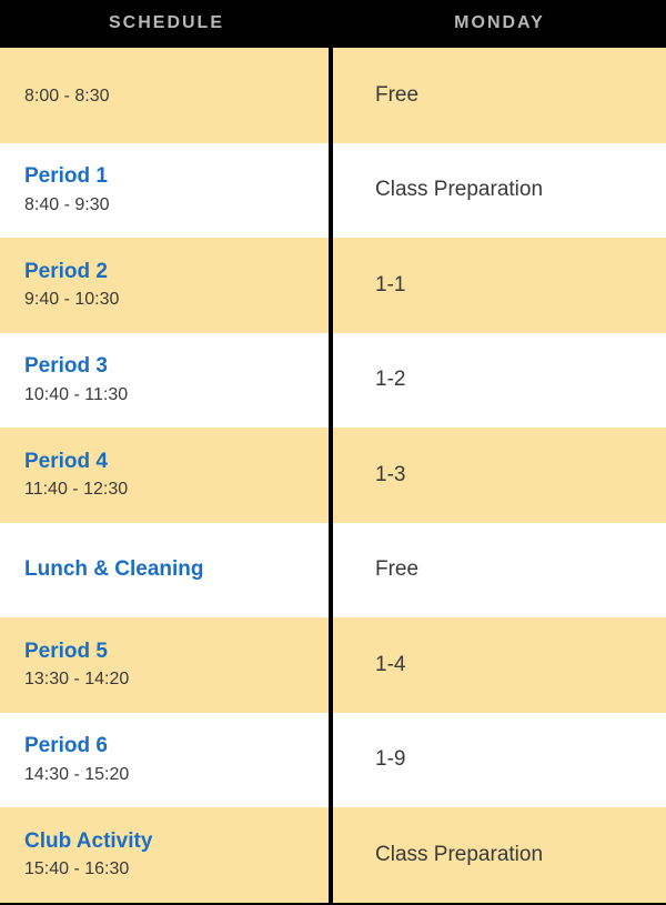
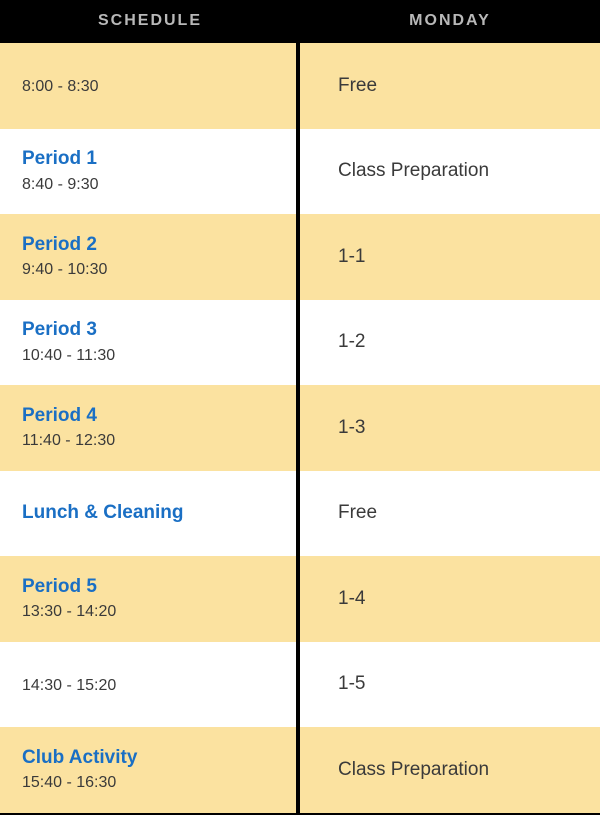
  SCHEDULE
  MONDAY
  8:00 - 8:30
  Free
  Period 1
  8:40 - 9:30
  Class Preparation
  Period 2
  9:40 - 10:30
  1-1
  Period 3
  10:40 - 11:30
  1-2
  Period 4
  11:40 - 12:30
  1-3
  Lunch & Cleaning
  Free
  Period 5
  13:30 - 14:20
  1-4
- Period 6
  14:30 - 15:20
- 1-9
+ 1-5
  Club Activity
  15:40 - 16:30
  Class Preparation
